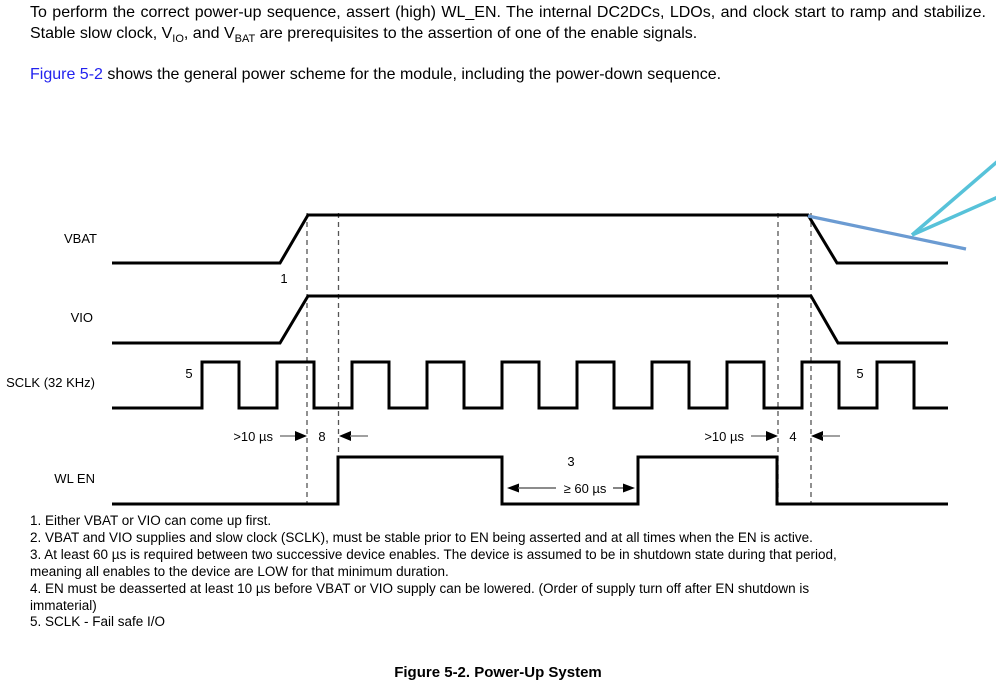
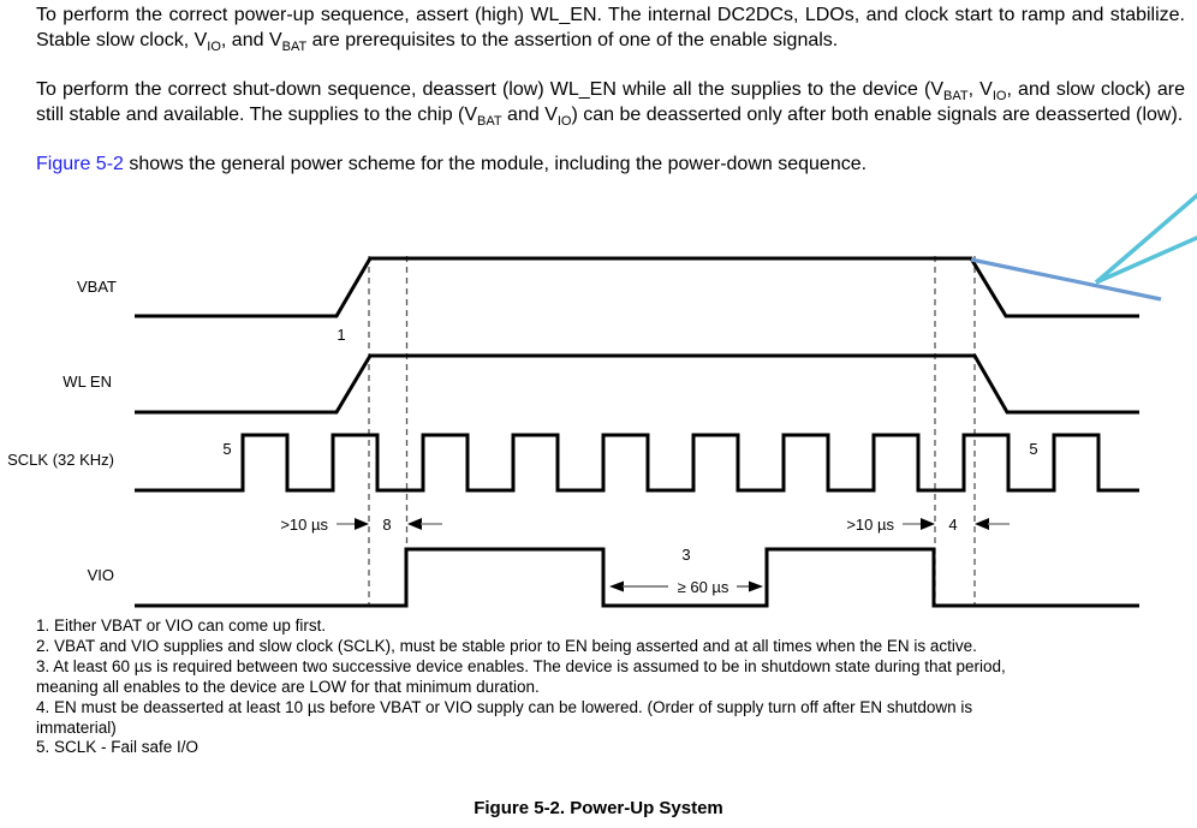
  To perform the correct power-up sequence, assert (high) WL_EN. The internal DC2DCs, LDOs, and clock start to ramp and stabilize. Stable slow clock, VIO, and VBAT are prerequisites to the assertion of one of the enable signals.
+ To perform the correct shut-down sequence, deassert (low) WL_EN while all the supplies to the device (VBAT, VIO, and slow clock) are still stable and available. The supplies to the chip (VBAT and VIO) can be deasserted only after both enable signals are deasserted (low).
  Figure 5-2 shows the general power scheme for the module, including the power-down sequence.
  VBAT
- VIO
+ WL EN
  SCLK (32 KHz)
- WL EN
+ VIO
  1
  5
  5
  8
  4
  3
  >10 µs
  >10 µs
  ≥ 60 µs
  1. Either VBAT or VIO can come up first.
  2. VBAT and VIO supplies and slow clock (SCLK), must be stable prior to EN being asserted and at all times when the EN is active.
  3. At least 60 µs is required between two successive device enables. The device is assumed to be in shutdown state during that period, meaning all enables to the device are LOW for that minimum duration.
  4. EN must be deasserted at least 10 µs before VBAT or VIO supply can be lowered. (Order of supply turn off after EN shutdown is immaterial)
  5. SCLK - Fail safe I/O
  Figure 5-2. Power-Up System
